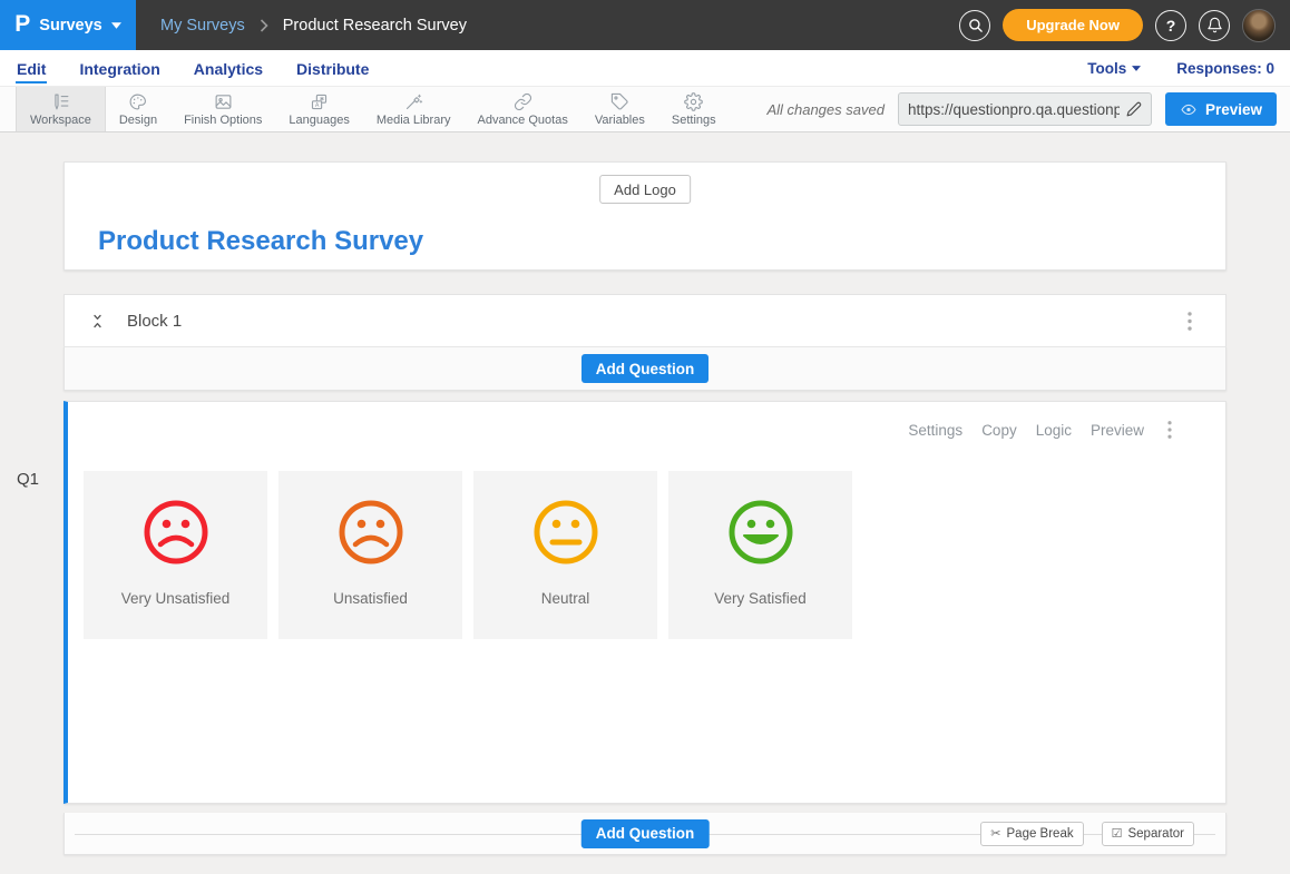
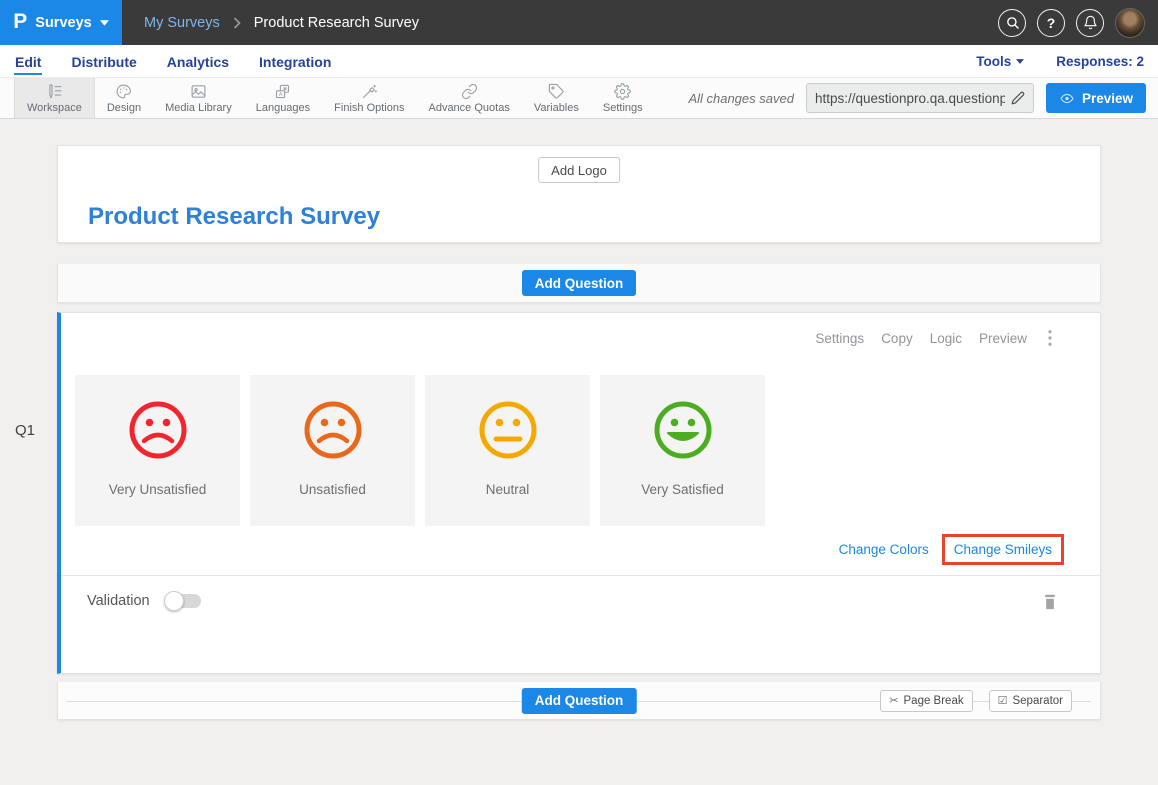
  P
  Surveys
  My Surveys
  Product Research Survey
- Upgrade Now
  ?
  Edit
- Integration
+ Distribute
  Analytics
- Distribute
+ Integration
  Tools
- Responses: 0
+ Responses: 2
  Workspace
  Design
- Finish Options
+ Media Library
  Languages
- Media Library
+ Finish Options
  Advance Quotas
  Variables
  Settings
  All changes saved
  https://questionpro.qa.questionp
  Preview
  Q1
  Add Logo
  Product Research Survey
- Block 1
  Add Question
  Settings
  Copy
  Logic
  Preview
  Very Unsatisfied
  Unsatisfied
  Neutral
  Very Satisfied
+ Change Colors
+ Change Smileys
+ Validation
  Add Question
  ✂
  Page Break
  ☑
  Separator
